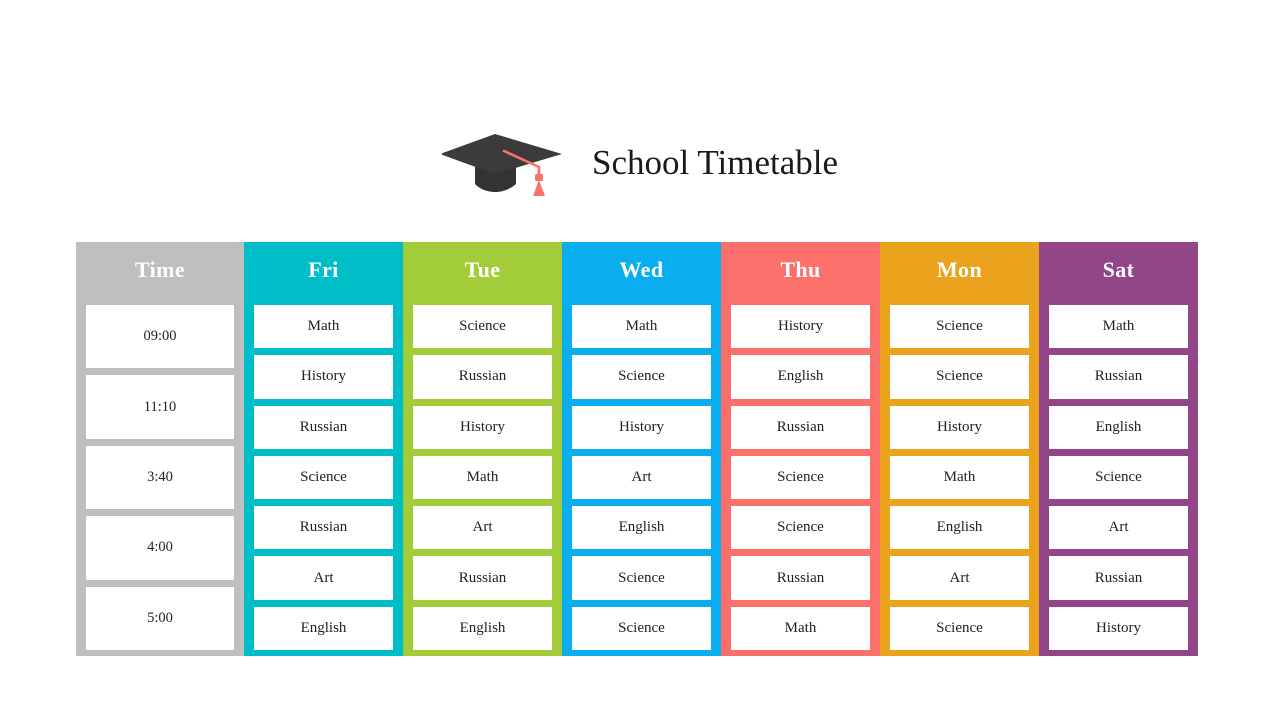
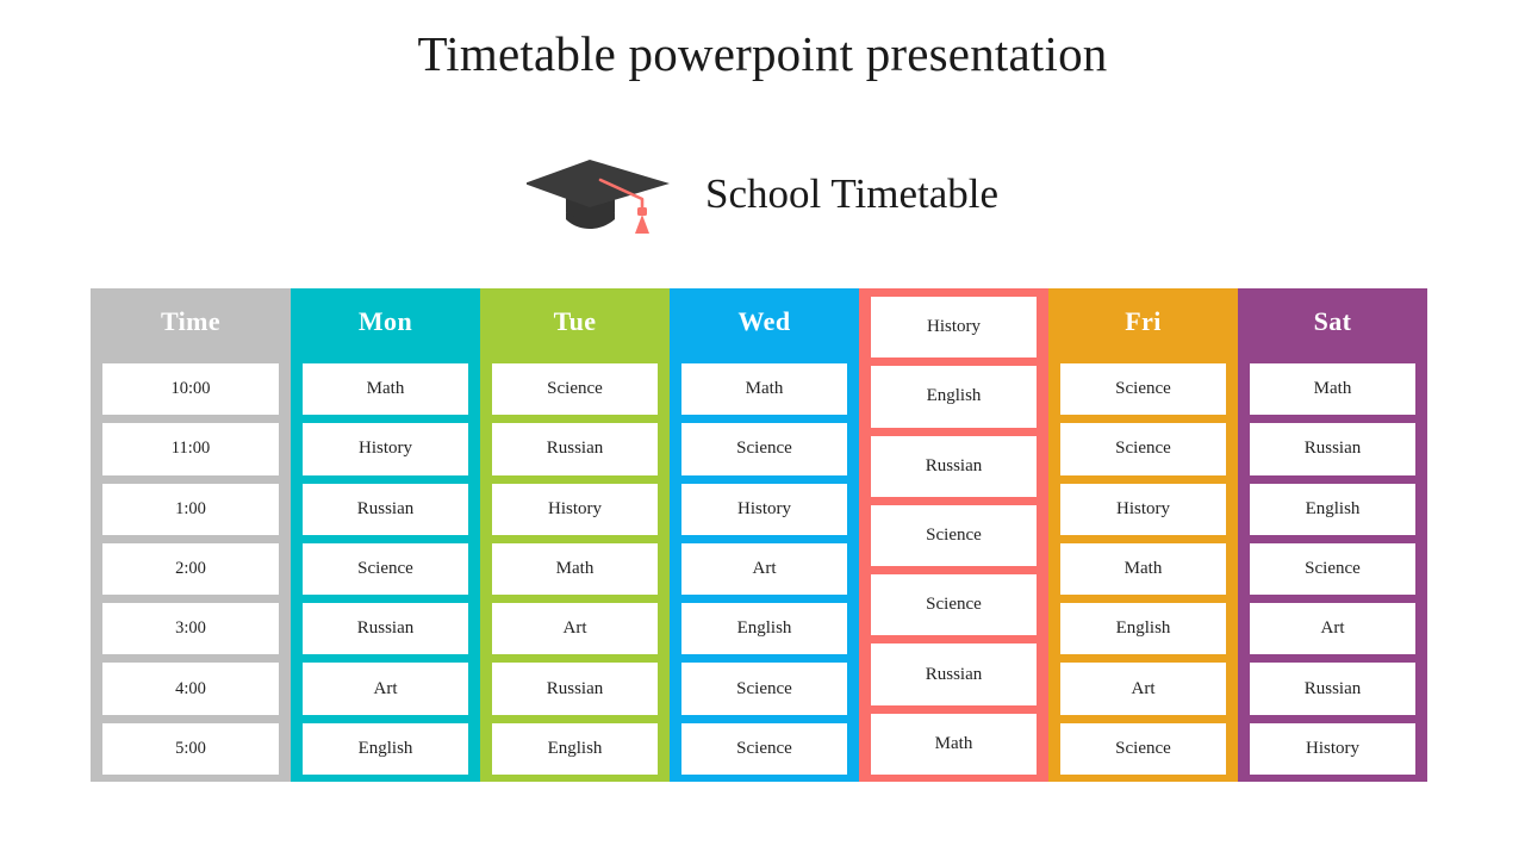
+ Timetable powerpoint presentation
  School Timetable
  Time
- 09:00
+ 10:00
- 11:10
+ 11:00
+ 1:00
+ 2:00
- 3:40
+ 3:00
  4:00
  5:00
- Fri
+ Mon
  Math
  History
  Russian
  Science
  Russian
  Art
  English
  Tue
  Science
  Russian
  History
  Math
  Art
  Russian
  English
  Wed
  Math
  Science
  History
  Art
  English
  Science
  Science
- Thu
  History
  English
  Russian
  Science
  Science
  Russian
  Math
- Mon
+ Fri
  Science
  Science
  History
  Math
  English
  Art
  Science
  Sat
  Math
  Russian
  English
  Science
  Art
  Russian
  History
